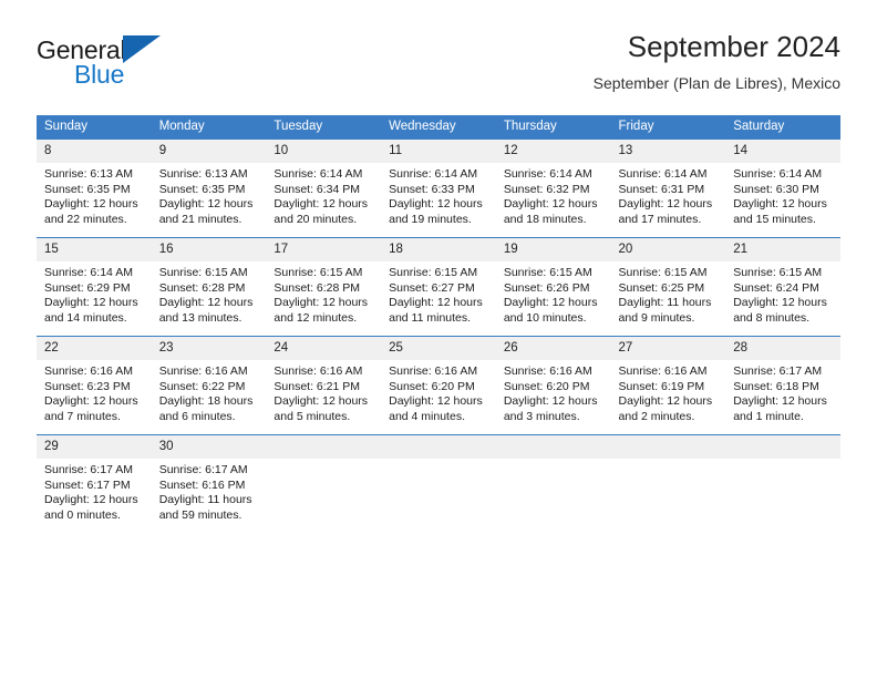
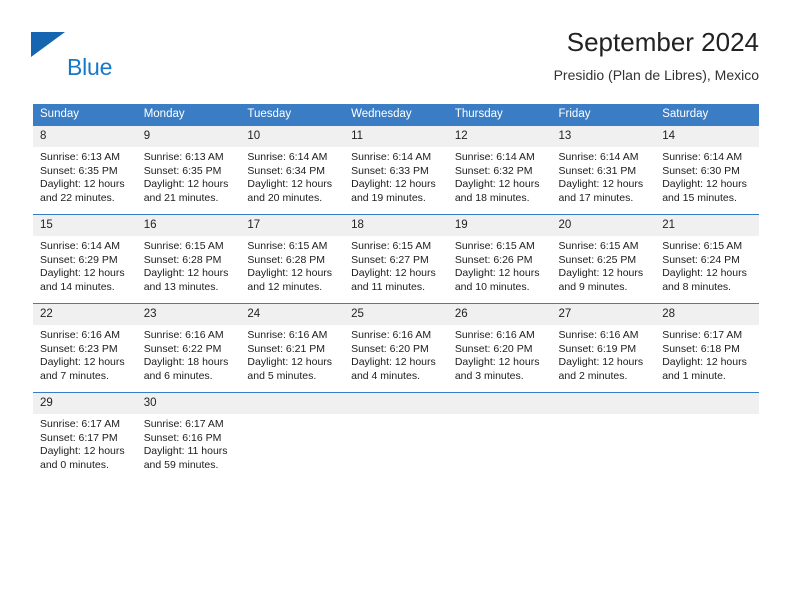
- General
  Blue
  September 2024
- September (Plan de Libres), Mexico
+ Presidio (Plan de Libres), Mexico
  Sunday	Monday	Tuesday	Wednesday	Thursday	Friday	Saturday
  8 Sunrise: 6:13 AM Sunset: 6:35 PM Daylight: 12 hours and 22 minutes.	9 Sunrise: 6:13 AM Sunset: 6:35 PM Daylight: 12 hours and 21 minutes.	10 Sunrise: 6:14 AM Sunset: 6:34 PM Daylight: 12 hours and 20 minutes.	11 Sunrise: 6:14 AM Sunset: 6:33 PM Daylight: 12 hours and 19 minutes.	12 Sunrise: 6:14 AM Sunset: 6:32 PM Daylight: 12 hours and 18 minutes.	13 Sunrise: 6:14 AM Sunset: 6:31 PM Daylight: 12 hours and 17 minutes.	14 Sunrise: 6:14 AM Sunset: 6:30 PM Daylight: 12 hours and 15 minutes.
- 15 Sunrise: 6:14 AM Sunset: 6:29 PM Daylight: 12 hours and 14 minutes.	16 Sunrise: 6:15 AM Sunset: 6:28 PM Daylight: 12 hours and 13 minutes.	17 Sunrise: 6:15 AM Sunset: 6:28 PM Daylight: 12 hours and 12 minutes.	18 Sunrise: 6:15 AM Sunset: 6:27 PM Daylight: 12 hours and 11 minutes.	19 Sunrise: 6:15 AM Sunset: 6:26 PM Daylight: 12 hours and 10 minutes.	20 Sunrise: 6:15 AM Sunset: 6:25 PM Daylight: 11 hours and 9 minutes.	21 Sunrise: 6:15 AM Sunset: 6:24 PM Daylight: 12 hours and 8 minutes.
+ 15 Sunrise: 6:14 AM Sunset: 6:29 PM Daylight: 12 hours and 14 minutes.	16 Sunrise: 6:15 AM Sunset: 6:28 PM Daylight: 12 hours and 13 minutes.	17 Sunrise: 6:15 AM Sunset: 6:28 PM Daylight: 12 hours and 12 minutes.	18 Sunrise: 6:15 AM Sunset: 6:27 PM Daylight: 12 hours and 11 minutes.	19 Sunrise: 6:15 AM Sunset: 6:26 PM Daylight: 12 hours and 10 minutes.	20 Sunrise: 6:15 AM Sunset: 6:25 PM Daylight: 12 hours and 9 minutes.	21 Sunrise: 6:15 AM Sunset: 6:24 PM Daylight: 12 hours and 8 minutes.
  22 Sunrise: 6:16 AM Sunset: 6:23 PM Daylight: 12 hours and 7 minutes.	23 Sunrise: 6:16 AM Sunset: 6:22 PM Daylight: 18 hours and 6 minutes.	24 Sunrise: 6:16 AM Sunset: 6:21 PM Daylight: 12 hours and 5 minutes.	25 Sunrise: 6:16 AM Sunset: 6:20 PM Daylight: 12 hours and 4 minutes.	26 Sunrise: 6:16 AM Sunset: 6:20 PM Daylight: 12 hours and 3 minutes.	27 Sunrise: 6:16 AM Sunset: 6:19 PM Daylight: 12 hours and 2 minutes.	28 Sunrise: 6:17 AM Sunset: 6:18 PM Daylight: 12 hours and 1 minute.
  29 Sunrise: 6:17 AM Sunset: 6:17 PM Daylight: 12 hours and 0 minutes.	30 Sunrise: 6:17 AM Sunset: 6:16 PM Daylight: 11 hours and 59 minutes.
